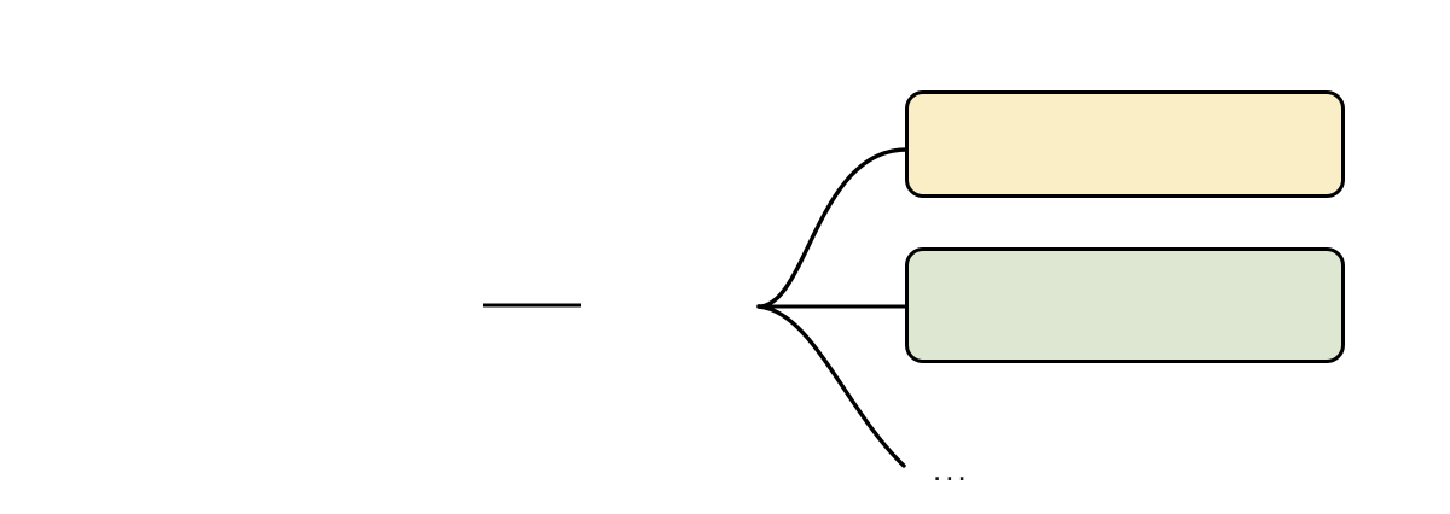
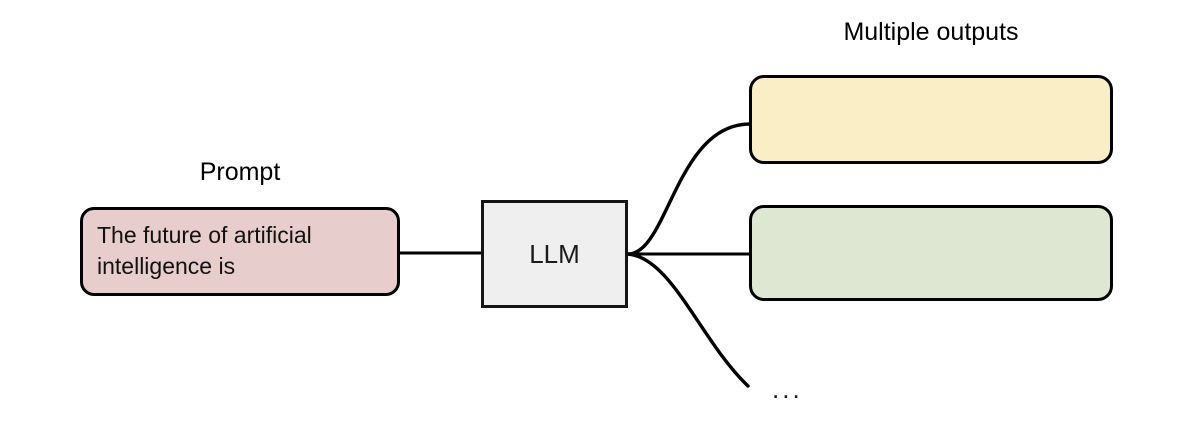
+ Prompt
+ Multiple outputs
+ The future of artificial
+ intelligence is
+ LLM
  ...
